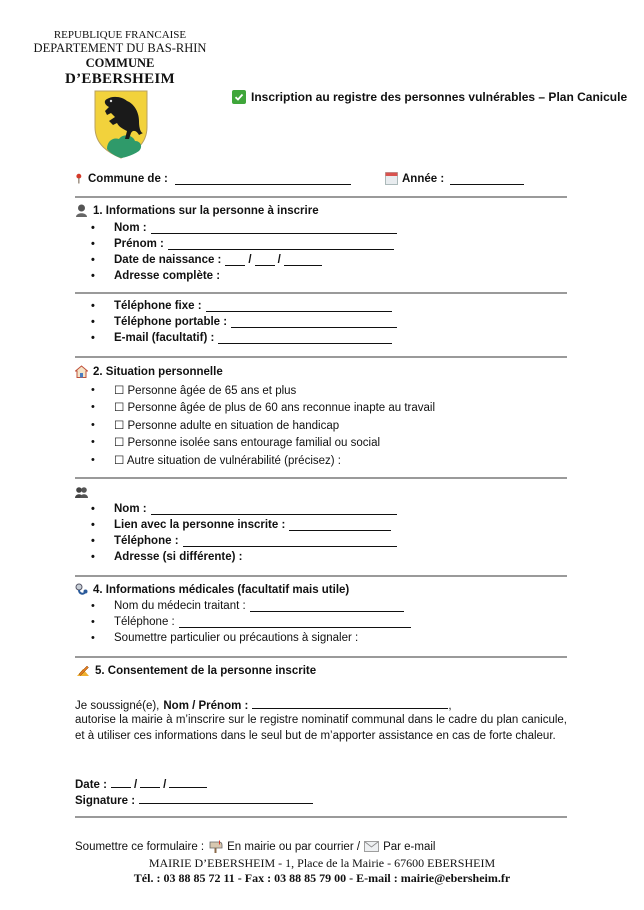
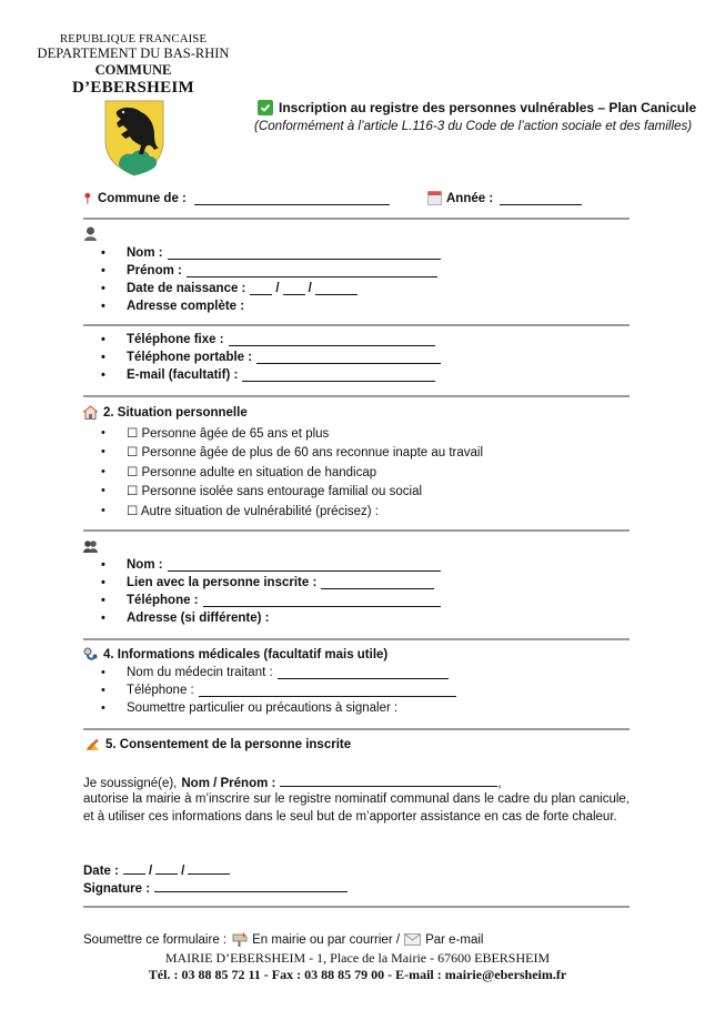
  REPUBLIQUE FRANCAISE
  DEPARTEMENT DU BAS-RHIN
  COMMUNE
  D’EBERSHEIM
  Inscription au registre des personnes vulnérables – Plan Canicule
+ (Conformément à l’article L.116-3 du Code de l’action sociale et des familles)
  Commune de :
  Année :
- 1. Informations sur la personne à inscrire
  •
  Nom :
  •
  Prénom :
  •
  Date de naissance :
  /
  /
  •
  Adresse complète :
  •
  Téléphone fixe :
  •
  Téléphone portable :
  •
  E-mail (facultatif) :
  2. Situation personnelle
  •
  ☐ Personne âgée de 65 ans et plus
  •
  ☐ Personne âgée de plus de 60 ans reconnue inapte au travail
  •
  ☐ Personne adulte en situation de handicap
  •
  ☐ Personne isolée sans entourage familial ou social
  •
  ☐ Autre situation de vulnérabilité (précisez) :
  •
  Nom :
  •
  Lien avec la personne inscrite :
  •
  Téléphone :
  •
  Adresse (si différente) :
  4. Informations médicales (facultatif mais utile)
  •
  Nom du médecin traitant :
  •
  Téléphone :
  •
  Soumettre particulier ou précautions à signaler :
  5. Consentement de la personne inscrite
  Je soussigné(e),
  Nom / Prénom :
  ,
  autorise la mairie à m’inscrire sur le registre nominatif communal dans le cadre du plan canicule, et à utiliser ces informations dans le seul but de m’apporter assistance en cas de forte chaleur.
  Date :
  /
  /
  Signature :
  Soumettre ce formulaire :
  En mairie ou par courrier /
  Par e-mail
  MAIRIE D’EBERSHEIM - 1, Place de la Mairie - 67600 EBERSHEIM
  Tél. : 03 88 85 72 11 - Fax : 03 88 85 79 00 - E-mail : mairie@ebersheim.fr
